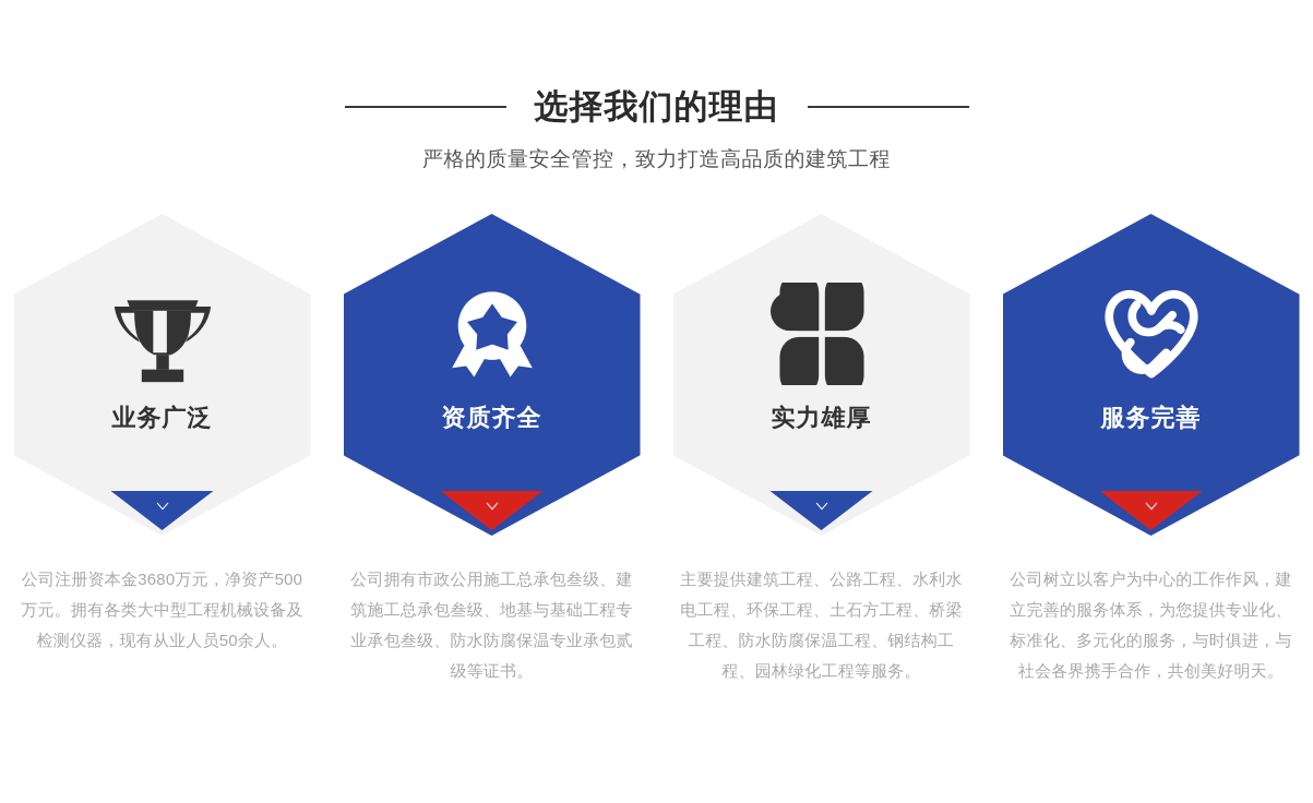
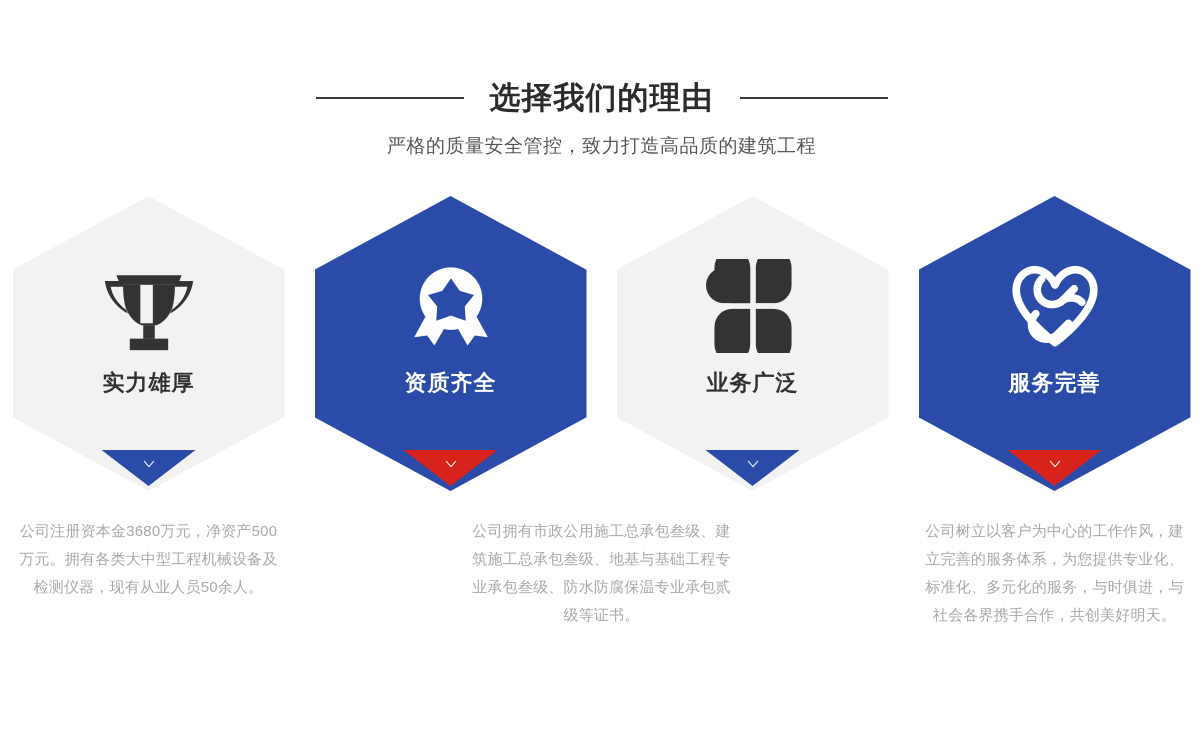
  选择我们的理由
  严格的质量安全管控，致力打造高品质的建筑工程
- 业务广泛
+ 实力雄厚
  资质齐全
- 实力雄厚
+ 业务广泛
  服务完善
  公司注册资本金3680万元，净资产500万元。拥有各类大中型工程机械设备及检测仪器，现有从业人员50余人。
  公司拥有市政公用施工总承包叁级、建筑施工总承包叁级、地基与基础工程专业承包叁级、防水防腐保温专业承包贰级等证书。
- 主要提供建筑工程、公路工程、水利水电工程、环保工程、土石方工程、桥梁工程、防水防腐保温工程、钢结构工程、园林绿化工程等服务。
  公司树立以客户为中心的工作作风，建立完善的服务体系，为您提供专业化、标准化、多元化的服务，与时俱进，与社会各界携手合作，共创美好明天。
